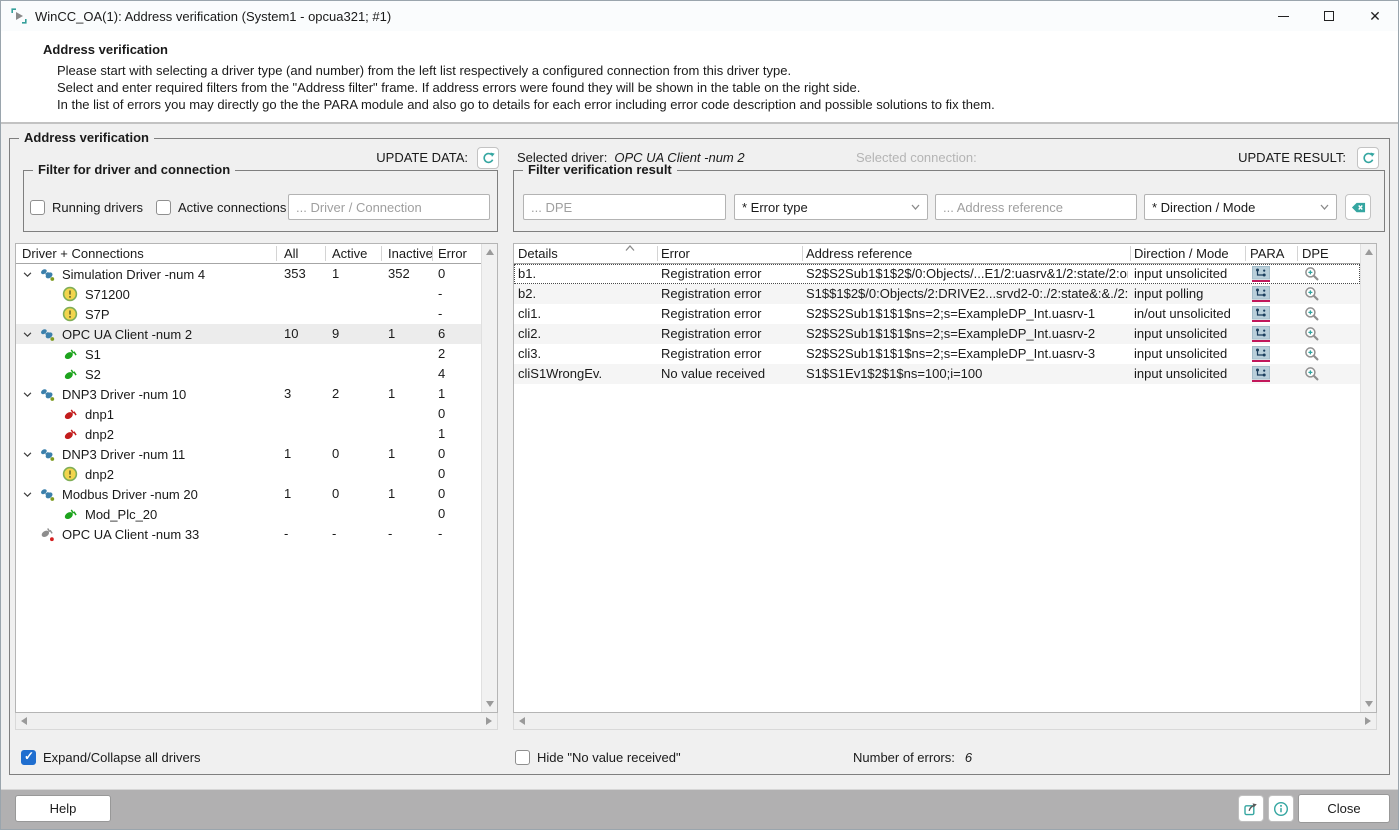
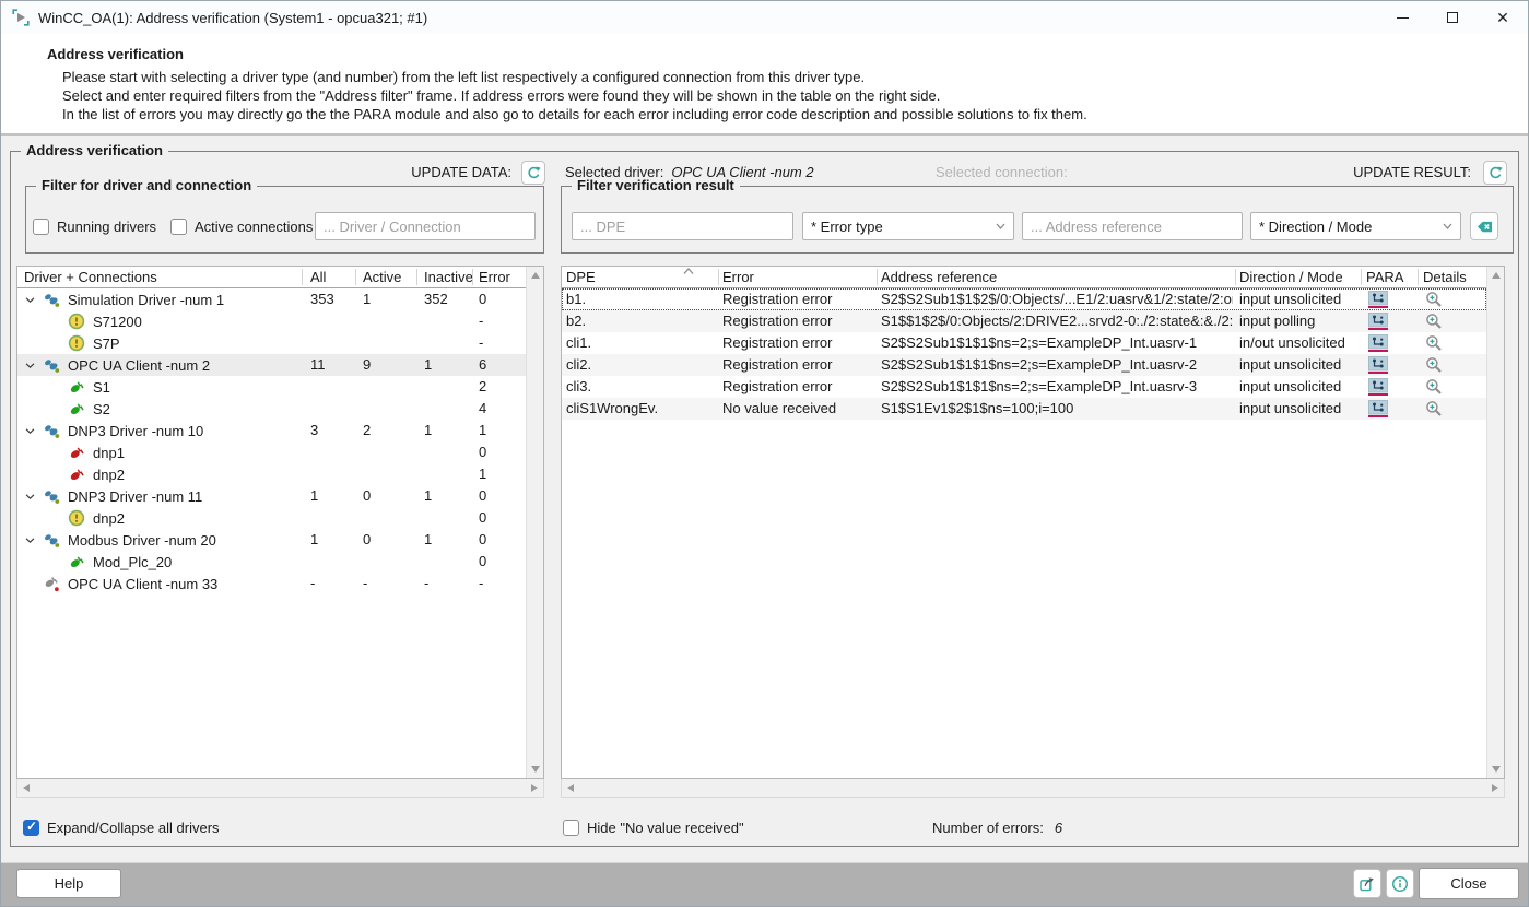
  WinCC_OA(1): Address verification (System1 - opcua321; #1)
  ✕
  Address verification
  Please start with selecting a driver type (and number) from the left list respectively a configured connection from this driver type.
  Select and enter required filters from the "Address filter" frame. If address errors were found they will be shown in the table on the right side.
  In the list of errors you may directly go the the PARA module and also go to details for each error including error code description and possible solutions to fix them.
  Address verification
  UPDATE DATA:
  Selected driver:
  OPC UA Client -num 2
  Selected connection:
  UPDATE RESULT:
  Filter for driver and connection
  Running drivers
  Active connections
  ... Driver / Connection
  Filter verification result
  ... DPE
  * Error type
  ... Address reference
  * Direction / Mode
  Driver + Connections
  All
  Active
  Inactive
  Error
- Simulation Driver -num 4
+ Simulation Driver -num 1
  353
  1
  352
  0
  S71200
  -
  S7P
  -
  OPC UA Client -num 2
- 10
+ 11
  9
  1
  6
  S1
  2
  S2
  4
  DNP3 Driver -num 10
  3
  2
  1
  1
  dnp1
  0
  dnp2
  1
  DNP3 Driver -num 11
  1
  0
  1
  0
  dnp2
  0
  Modbus Driver -num 20
  1
  0
  1
  0
  Mod_Plc_20
  0
  OPC UA Client -num 33
  -
  -
  -
  -
- Details
+ DPE
  Error
  Address reference
  Direction / Mode
  PARA
- DPE
+ Details
  b1.
  Registration error
  S2$S2Sub1$1$2$/0:Objects/...E1/2:uasrv&1/2:state/2:o
  input unsolicited
  b2.
  Registration error
  S1$$1$2$/0:Objects/2:DRIVE2...srvd2-0:./2:state&:&./2:
  input polling
  cli1.
  Registration error
  S2$S2Sub1$1$1$ns=2;s=ExampleDP_Int.uasrv-1
  in/out unsolicited
  cli2.
  Registration error
  S2$S2Sub1$1$1$ns=2;s=ExampleDP_Int.uasrv-2
  input unsolicited
  cli3.
  Registration error
  S2$S2Sub1$1$1$ns=2;s=ExampleDP_Int.uasrv-3
  input unsolicited
  cliS1WrongEv.
  No value received
  S1$S1Ev1$2$1$ns=100;i=100
  input unsolicited
  Expand/Collapse all drivers
  Hide "No value received"
  Number of errors:
  6
  Help
  Close
